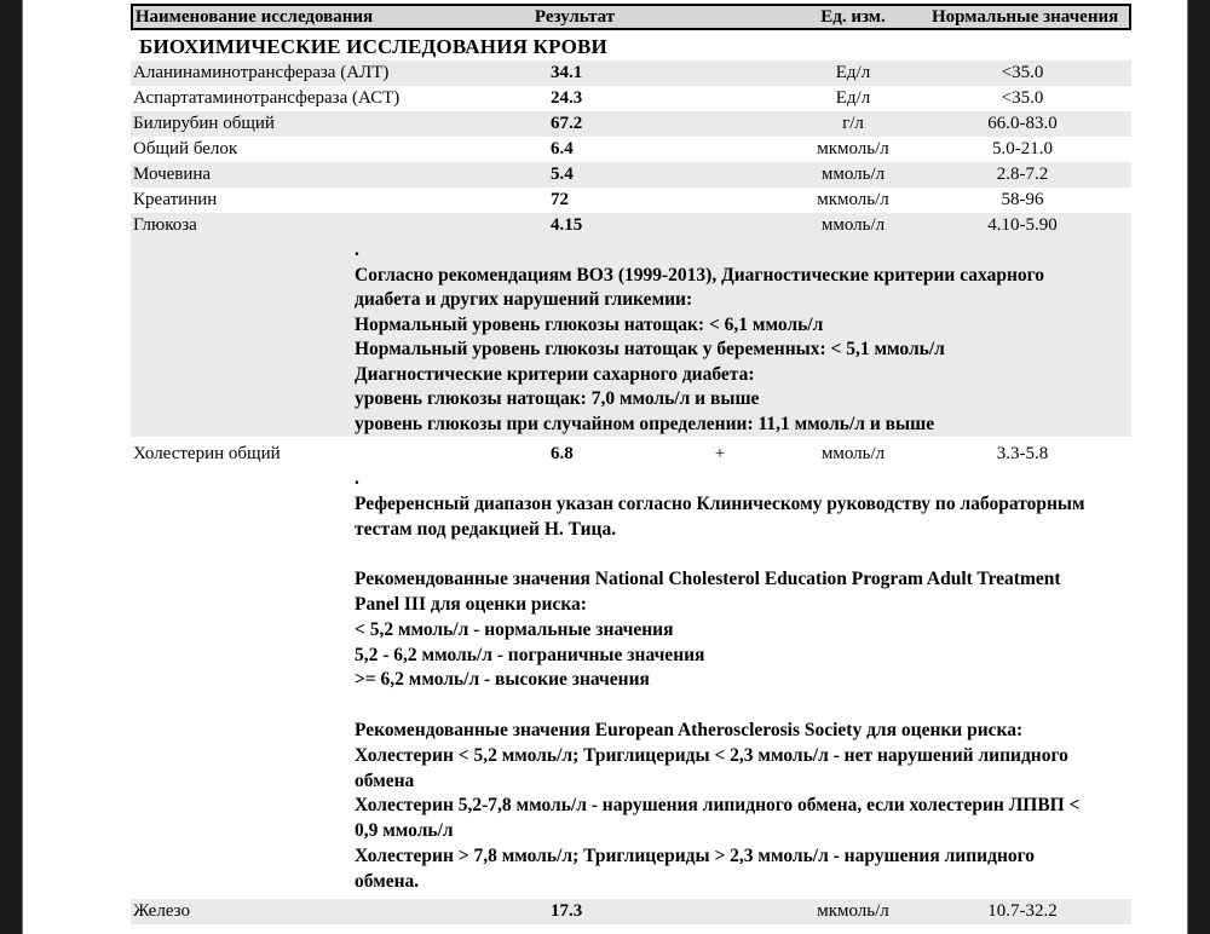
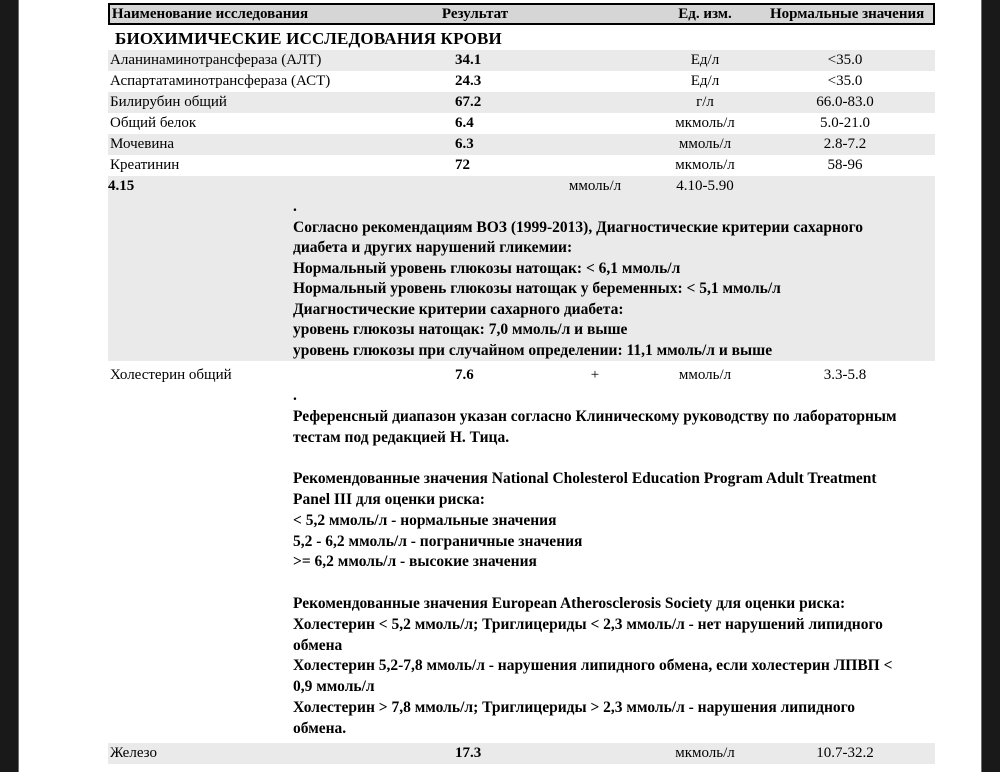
  Наименование исследования
  Результат
  Ед. изм.
  Нормальные значения
  БИОХИМИЧЕСКИЕ ИССЛЕДОВАНИЯ КРОВИ
  Аланинаминотрансфераза (АЛТ)
  34.1
  Ед/л
  <35.0
  Аспартатаминотрансфераза (АСТ)
  24.3
  Ед/л
  <35.0
  Билирубин общий
  67.2
  г/л
  66.0-83.0
  Общий белок
  6.4
  мкмоль/л
  5.0-21.0
  Мочевина
- 5.4
+ 6.3
  ммоль/л
  2.8-7.2
  Креатинин
  72
  мкмоль/л
  58-96
- Глюкоза
  4.15
  ммоль/л
  4.10-5.90
  .
  Согласно рекомендациям ВОЗ (1999-2013), Диагностические критерии сахарного
  диабета и других нарушений гликемии:
  Нормальный уровень глюкозы натощак: < 6,1 ммоль/л
  Нормальный уровень глюкозы натощак у беременных: < 5,1 ммоль/л
  Диагностические критерии сахарного диабета:
  уровень глюкозы натощак: 7,0 ммоль/л и выше
  уровень глюкозы при случайном определении: 11,1 ммоль/л и выше
  Холестерин общий
- 6.8
+ 7.6
  +
  ммоль/л
  3.3-5.8
  .
  Референсный диапазон указан согласно Клиническому руководству по лабораторным
  тестам под редакцией Н. Тица.
  Рекомендованные значения National Cholesterol Education Program Adult Treatment
  Panel III для оценки риска:
  < 5,2 ммоль/л - нормальные значения
  5,2 - 6,2 ммоль/л - пограничные значения
  >= 6,2 ммоль/л - высокие значения
  Рекомендованные значения European Atherosclerosis Society для оценки риска:
  Холестерин < 5,2 ммоль/л; Триглицериды < 2,3 ммоль/л - нет нарушений липидного
  обмена
  Холестерин 5,2-7,8 ммоль/л - нарушения липидного обмена, если холестерин ЛПВП <
  0,9 ммоль/л
  Холестерин > 7,8 ммоль/л; Триглицериды > 2,3 ммоль/л - нарушения липидного
  обмена.
  Железо
  17.3
  мкмоль/л
  10.7-32.2
